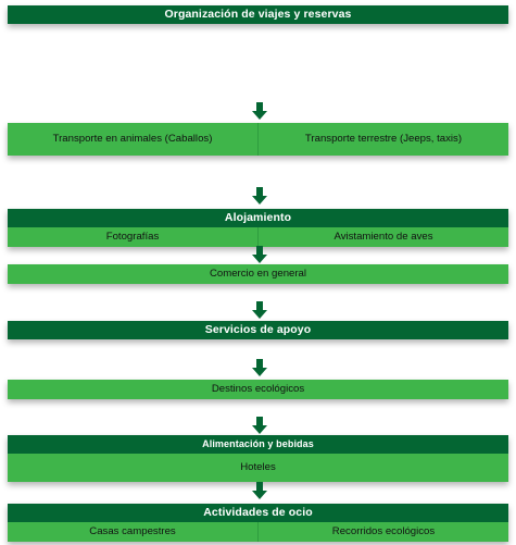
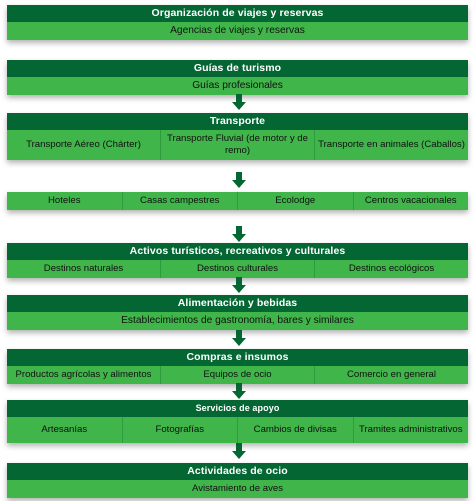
  Organización de viajes y reservas
+ Agencias de viajes y reservas
+ Guías de turismo
+ Guías profesionales
+ Transporte
+ Transporte Aéreo (Chárter)
+ Transporte Fluvial (de motor y de remo)
  Transporte en animales (Caballos)
- Transporte terrestre (Jeeps, taxis)
- Alojamiento
- Fotografías
+ Hoteles
- Avistamiento de aves
+ Casas campestres
+ Ecolodge
+ Centros vacacionales
+ Activos turísticos, recreativos y culturales
+ Destinos naturales
+ Destinos culturales
- Comercio en general
+ Destinos ecológicos
- Servicios de apoyo
+ Alimentación y bebidas
+ Establecimientos de gastronomía, bares y similares
+ Compras e insumos
+ Productos agrícolas y alimentos
+ Equipos de ocio
- Destinos ecológicos
+ Comercio en general
- Alimentación y bebidas
+ Servicios de apoyo
+ Artesanías
- Hoteles
+ Fotografías
+ Cambios de divisas
+ Tramites administrativos
  Actividades de ocio
- Casas campestres
+ Avistamiento de aves
- Recorridos ecológicos
